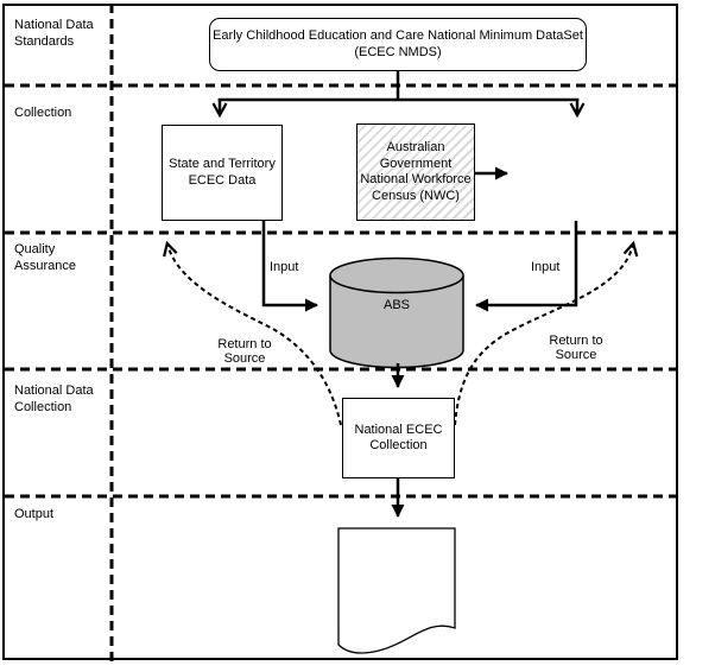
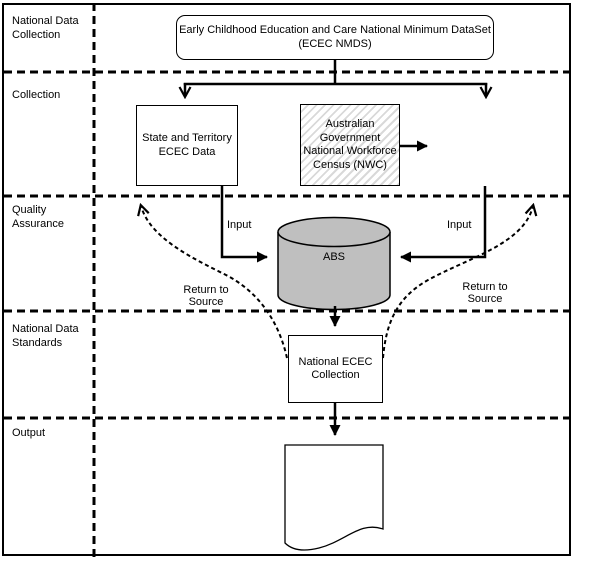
- National Data Standards
+ National Data Collection
  Collection
  Quality Assurance
- National Data Collection
+ National Data Standards
  Output
  Early Childhood Education and Care National Minimum DataSet
  (ECEC NMDS)
  State and Territory ECEC Data
  Australian Government National Workforce Census (NWC)
  ABS
  National ECEC Collection
  Input
  Input
  Return to Source
  Return to Source
